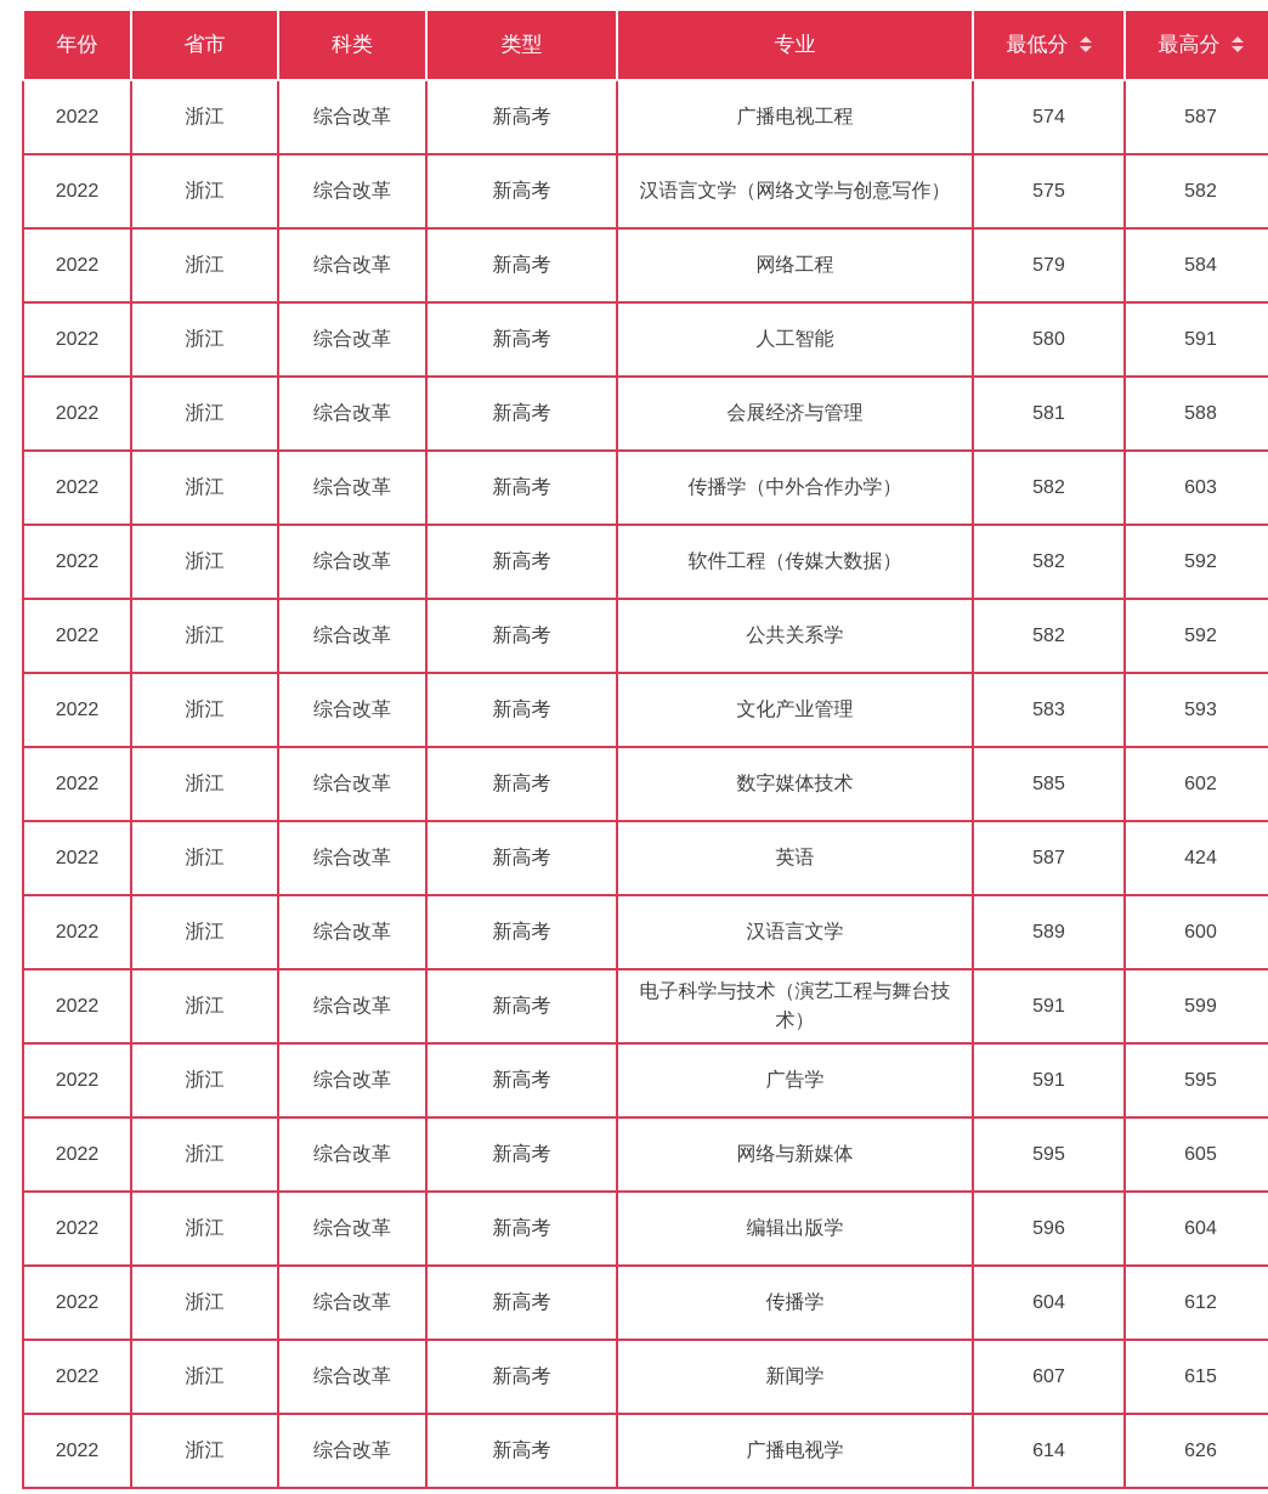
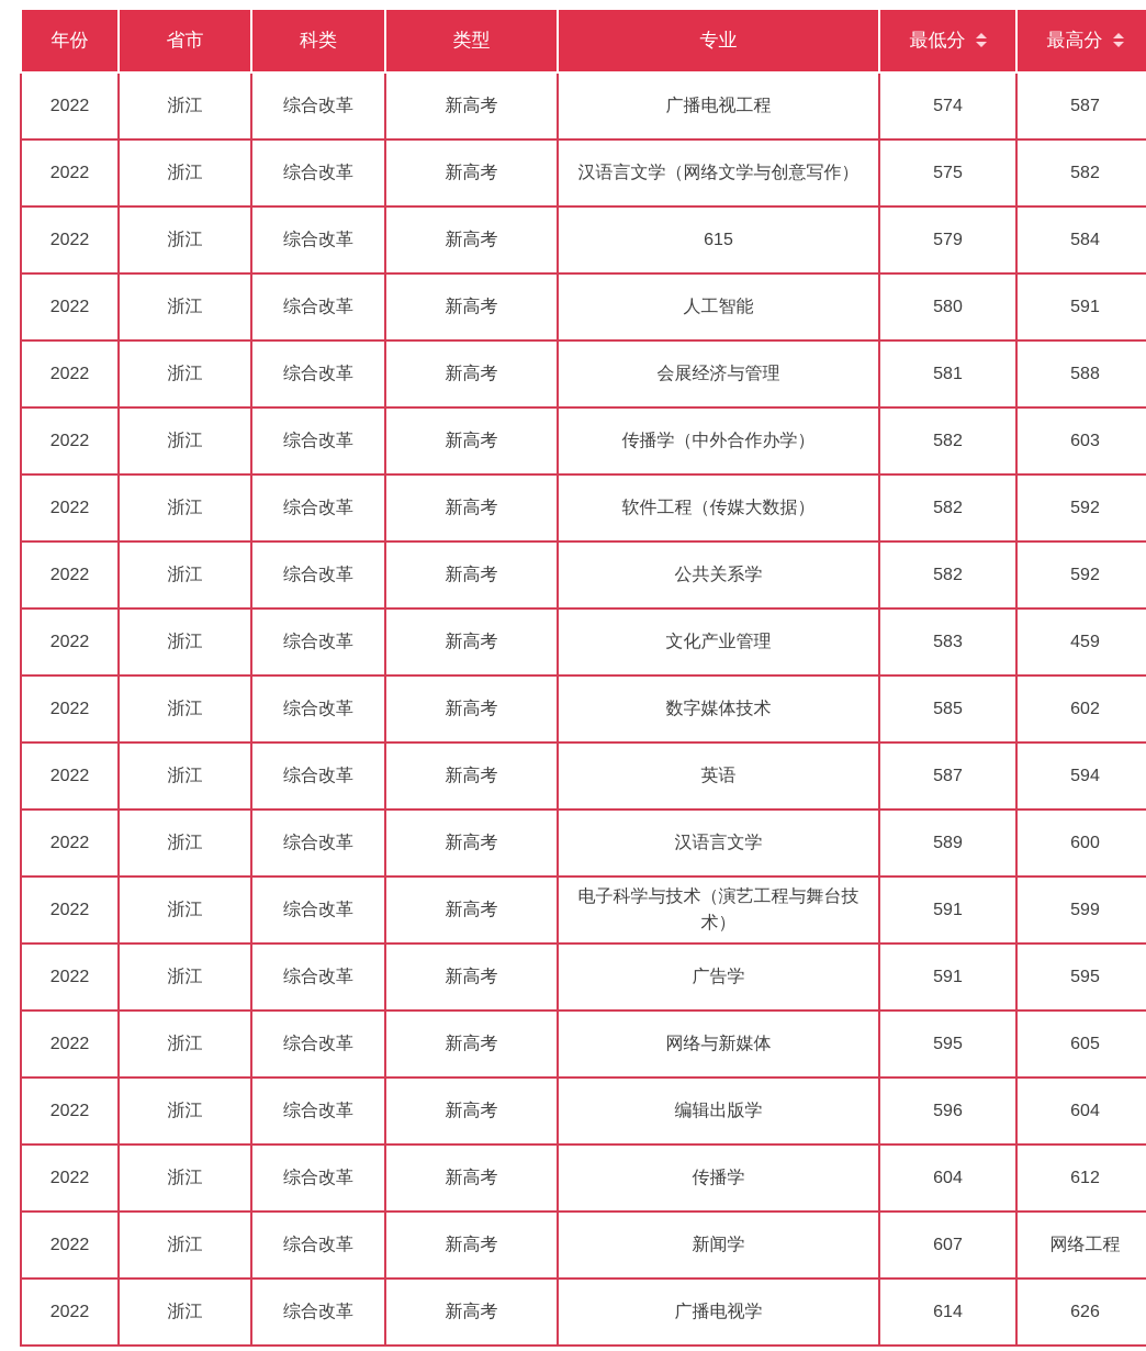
  年份	省市	科类	类型	专业	最低分	最高分
  2022	浙江	综合改革	新高考	广播电视工程	574	587
  2022	浙江	综合改革	新高考	汉语言文学（网络文学与创意写作）	575	582
- 2022	浙江	综合改革	新高考	网络工程	579	584
+ 2022	浙江	综合改革	新高考	615	579	584
  2022	浙江	综合改革	新高考	人工智能	580	591
  2022	浙江	综合改革	新高考	会展经济与管理	581	588
  2022	浙江	综合改革	新高考	传播学（中外合作办学）	582	603
  2022	浙江	综合改革	新高考	软件工程（传媒大数据）	582	592
  2022	浙江	综合改革	新高考	公共关系学	582	592
- 2022	浙江	综合改革	新高考	文化产业管理	583	593
+ 2022	浙江	综合改革	新高考	文化产业管理	583	459
  2022	浙江	综合改革	新高考	数字媒体技术	585	602
- 2022	浙江	综合改革	新高考	英语	587	424
+ 2022	浙江	综合改革	新高考	英语	587	594
  2022	浙江	综合改革	新高考	汉语言文学	589	600
  2022	浙江	综合改革	新高考	电子科学与技术（演艺工程与舞台技术）	591	599
  2022	浙江	综合改革	新高考	广告学	591	595
  2022	浙江	综合改革	新高考	网络与新媒体	595	605
  2022	浙江	综合改革	新高考	编辑出版学	596	604
  2022	浙江	综合改革	新高考	传播学	604	612
- 2022	浙江	综合改革	新高考	新闻学	607	615
+ 2022	浙江	综合改革	新高考	新闻学	607	网络工程
  2022	浙江	综合改革	新高考	广播电视学	614	626
